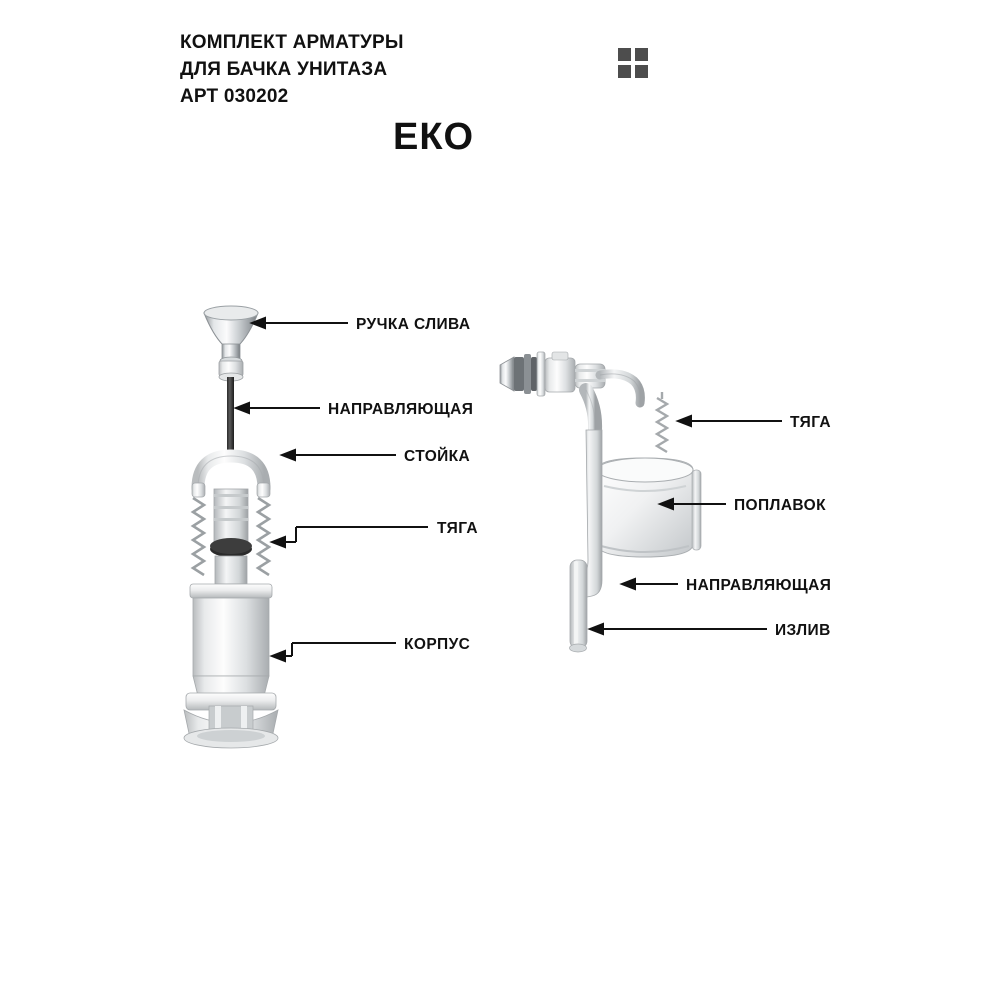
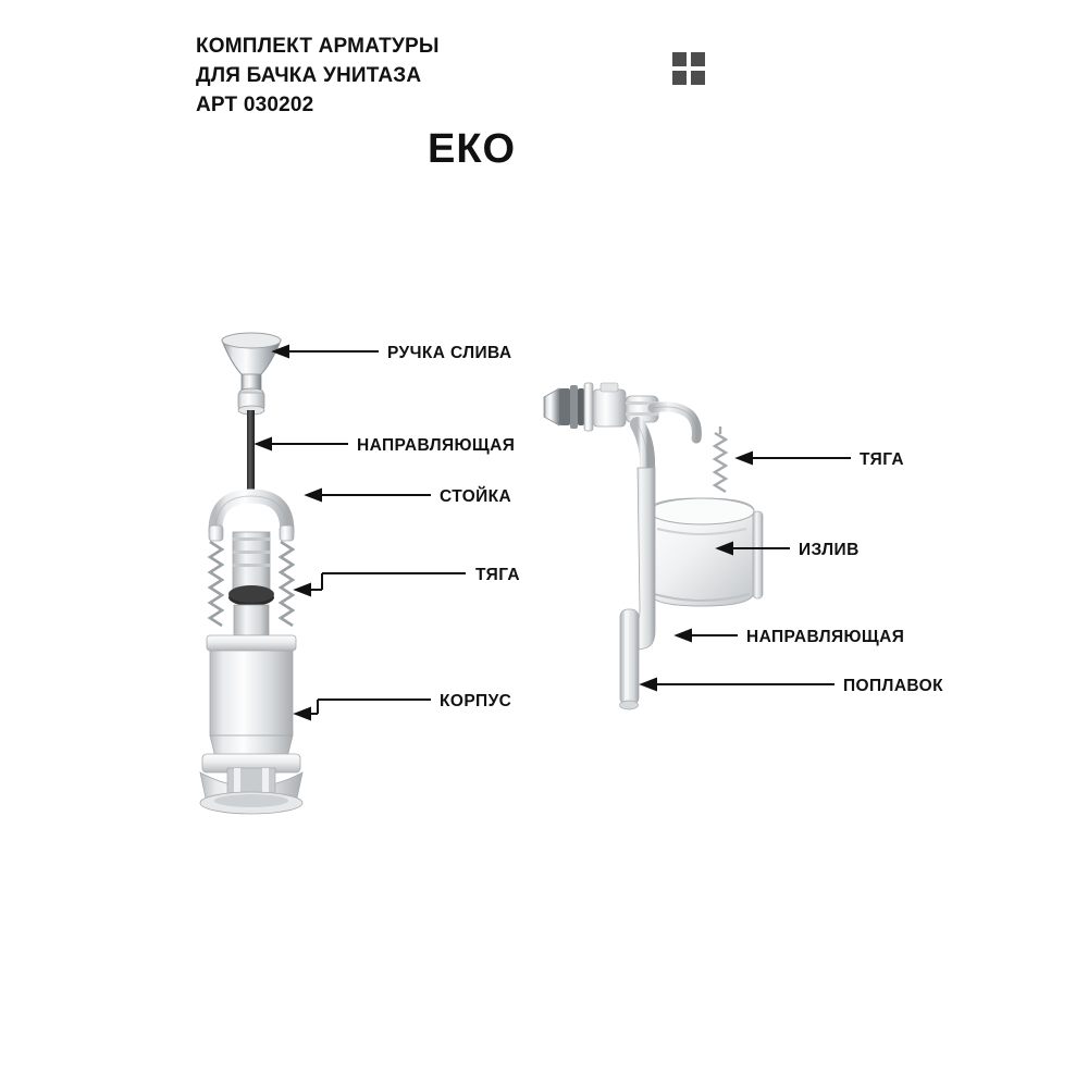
  КОМПЛЕКТ АРМАТУРЫ
  ДЛЯ БАЧКА УНИТАЗА
  АРТ 030202
  ЕКО
  РУЧКА СЛИВА
  НАПРАВЛЯЮЩАЯ
  СТОЙКА
  ТЯГА
  КОРПУС
  ТЯГА
- ПОПЛАВОК
+ ИЗЛИВ
  НАПРАВЛЯЮЩАЯ
- ИЗЛИВ
+ ПОПЛАВОК
